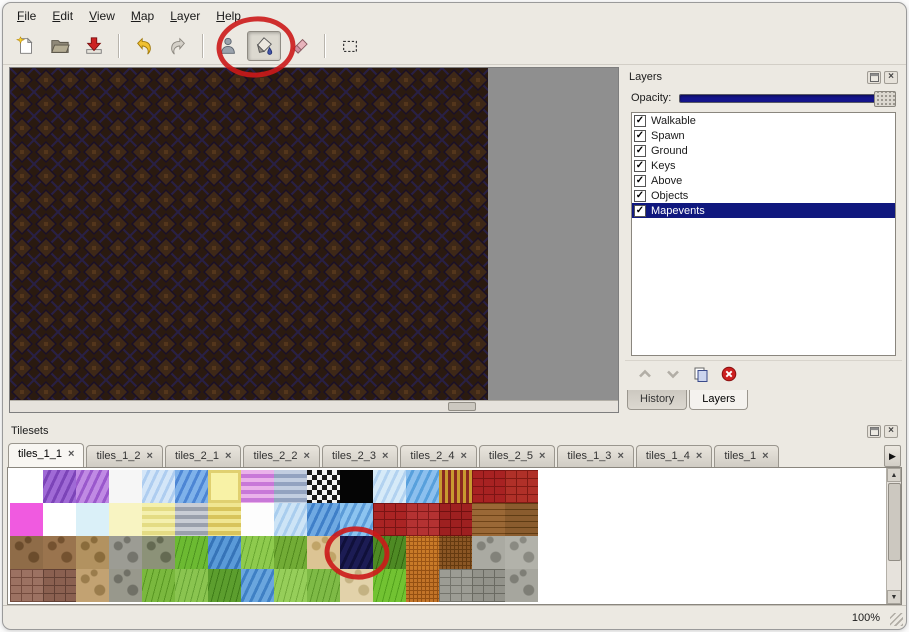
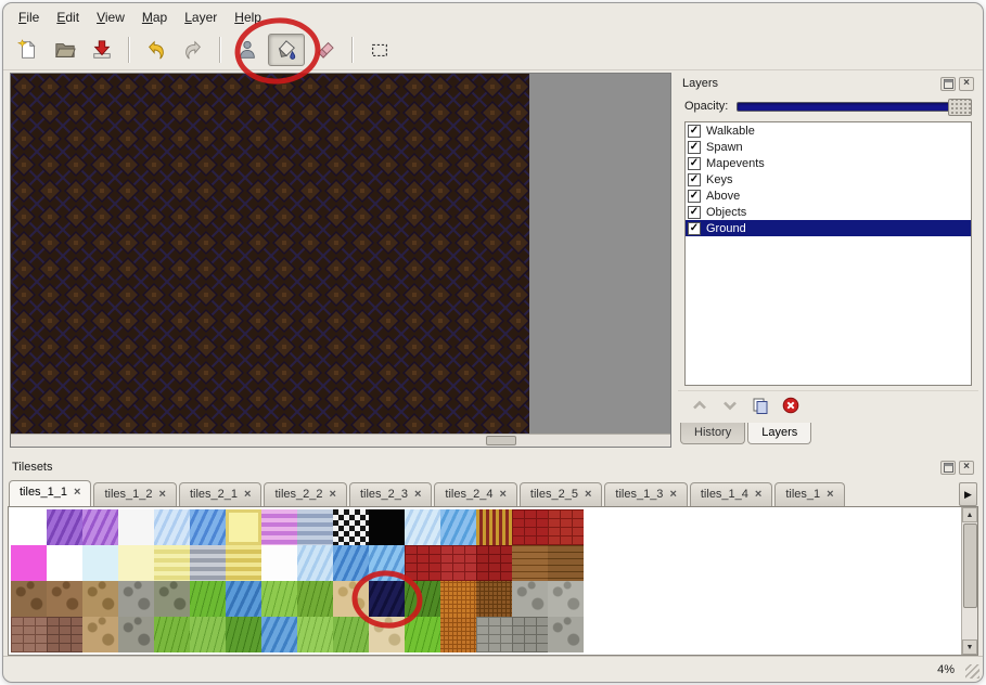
  File
  Edit
  View
  Map
  Layer
  Help
  Layers
  ×
  Opacity:
  ✓
  Walkable
  ✓
  Spawn
  ✓
- Ground
+ Mapevents
  ✓
  Keys
  ✓
  Above
  ✓
  Objects
  ✓
- Mapevents
+ Ground
  History
  Layers
  Tilesets
  ×
  tiles_1_1
  ×
  tiles_1_2
  ×
  tiles_2_1
  ×
  tiles_2_2
  ×
  tiles_2_3
  ×
  tiles_2_4
  ×
  tiles_2_5
  ×
  tiles_1_3
  ×
  tiles_1_4
  ×
  tiles_1
  ×
  ▶
- 100%
+ 4%
